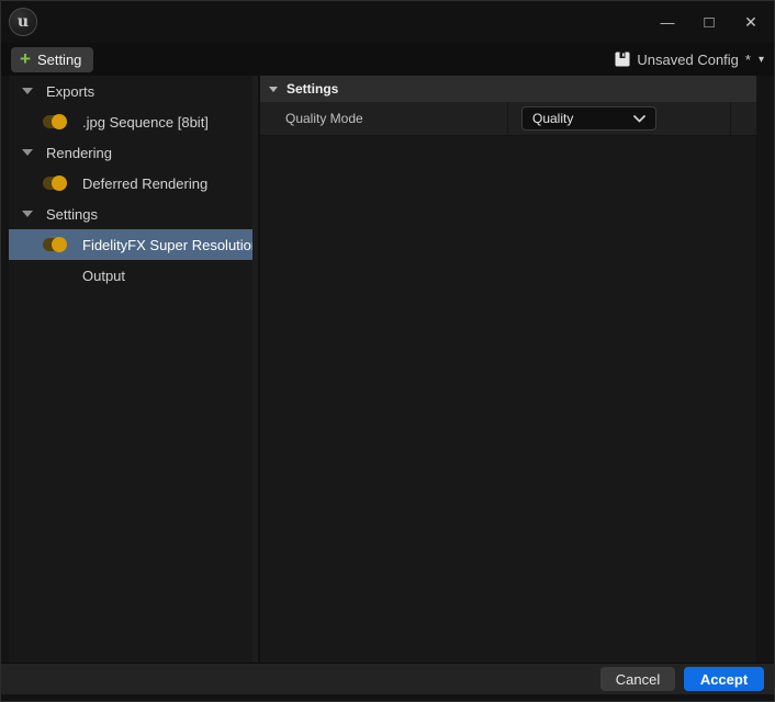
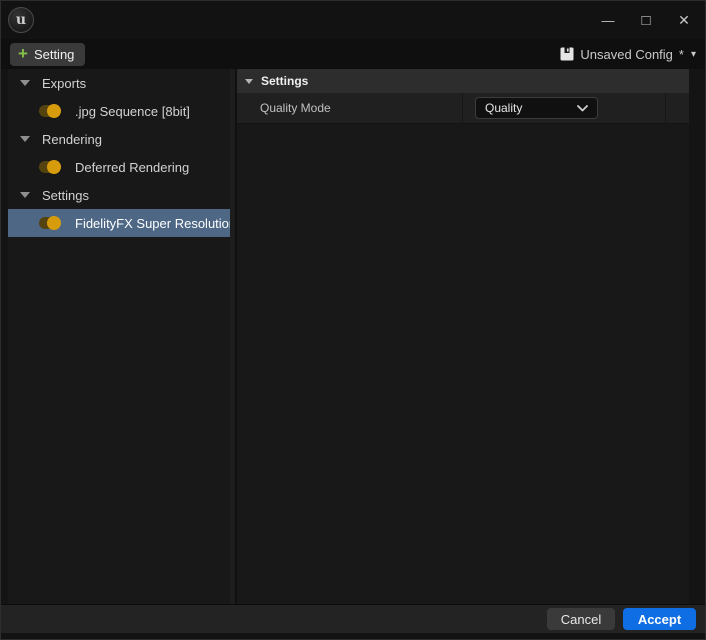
  u
  —
  □
  ✕
  +
  Setting
  Unsaved Config
  *
  ▾
  Exports
  .jpg Sequence [8bit]
  Rendering
  Deferred Rendering
  Settings
  FidelityFX Super Resolutio
- Output
  Settings
  Quality Mode
  Quality
  Cancel
  Accept
